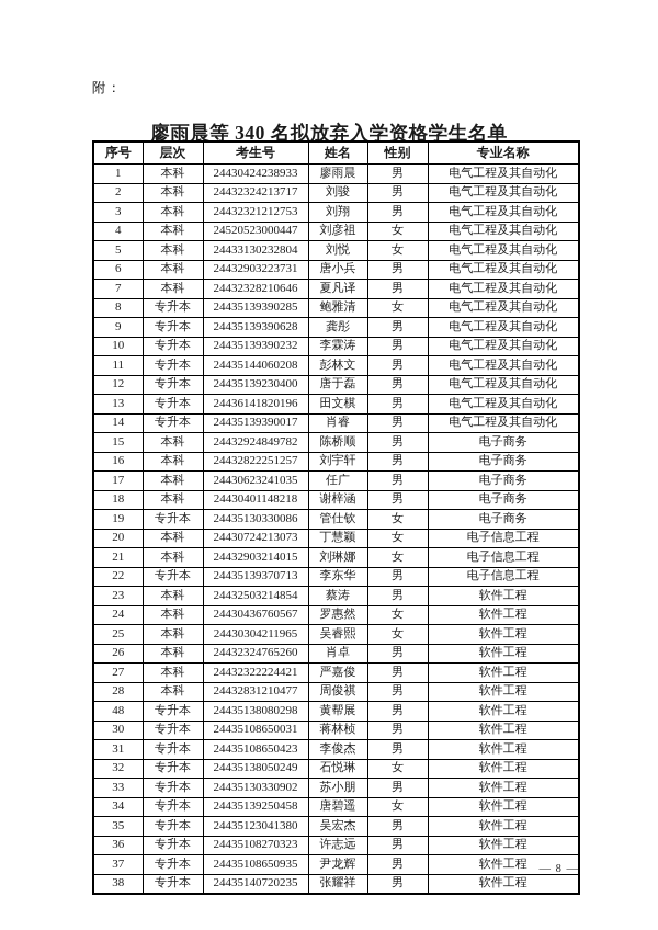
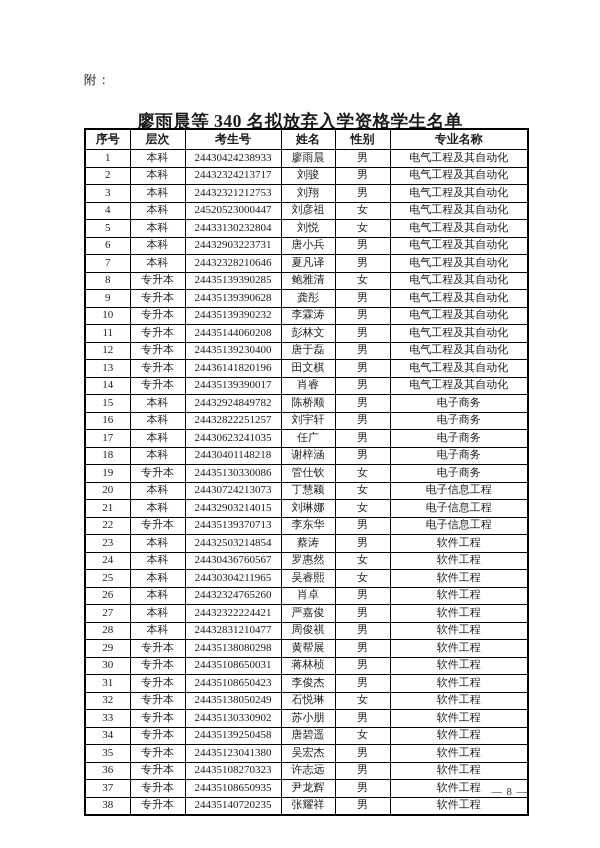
  附：
  廖雨晨等 340 名拟放弃入学资格学生名单
  序号	层次	考生号	姓名	性别	专业名称
  1	本科	24430424238933	廖雨晨	男	电气工程及其自动化
  2	本科	24432324213717	刘骏	男	电气工程及其自动化
  3	本科	24432321212753	刘翔	男	电气工程及其自动化
  4	本科	24520523000447	刘彦祖	女	电气工程及其自动化
  5	本科	24433130232804	刘悦	女	电气工程及其自动化
  6	本科	24432903223731	唐小兵	男	电气工程及其自动化
  7	本科	24432328210646	夏凡译	男	电气工程及其自动化
  8	专升本	24435139390285	鲍雅清	女	电气工程及其自动化
  9	专升本	24435139390628	龚彤	男	电气工程及其自动化
  10	专升本	24435139390232	李霖涛	男	电气工程及其自动化
  11	专升本	24435144060208	彭林文	男	电气工程及其自动化
  12	专升本	24435139230400	唐于磊	男	电气工程及其自动化
  13	专升本	24436141820196	田文棋	男	电气工程及其自动化
  14	专升本	24435139390017	肖睿	男	电气工程及其自动化
  15	本科	24432924849782	陈桥顺	男	电子商务
  16	本科	24432822251257	刘宇轩	男	电子商务
  17	本科	24430623241035	任广	男	电子商务
  18	本科	24430401148218	谢梓涵	男	电子商务
  19	专升本	24435130330086	管仕钦	女	电子商务
  20	本科	24430724213073	丁慧颖	女	电子信息工程
  21	本科	24432903214015	刘琳娜	女	电子信息工程
  22	专升本	24435139370713	李东华	男	电子信息工程
  23	本科	24432503214854	蔡涛	男	软件工程
  24	本科	24430436760567	罗惠然	女	软件工程
  25	本科	24430304211965	吴睿熙	女	软件工程
  26	本科	24432324765260	肖卓	男	软件工程
  27	本科	24432322224421	严嘉俊	男	软件工程
  28	本科	24432831210477	周俊祺	男	软件工程
- 48	专升本	24435138080298	黄帮展	男	软件工程
+ 29	专升本	24435138080298	黄帮展	男	软件工程
  30	专升本	24435108650031	蒋林桢	男	软件工程
  31	专升本	24435108650423	李俊杰	男	软件工程
  32	专升本	24435138050249	石悦琳	女	软件工程
  33	专升本	24435130330902	苏小朋	男	软件工程
  34	专升本	24435139250458	唐碧遥	女	软件工程
  35	专升本	24435123041380	吴宏杰	男	软件工程
  36	专升本	24435108270323	许志远	男	软件工程
  37	专升本	24435108650935	尹龙辉	男	软件工程
  38	专升本	24435140720235	张耀祥	男	软件工程
  — 8 —
